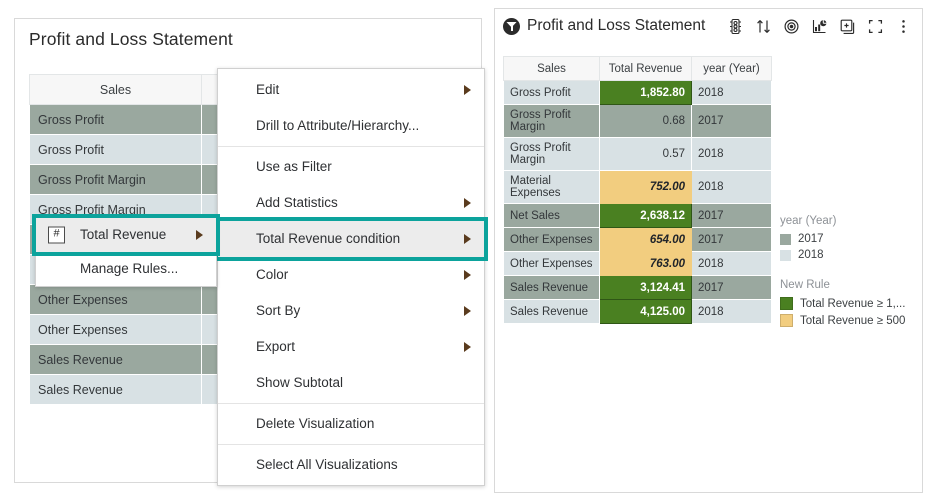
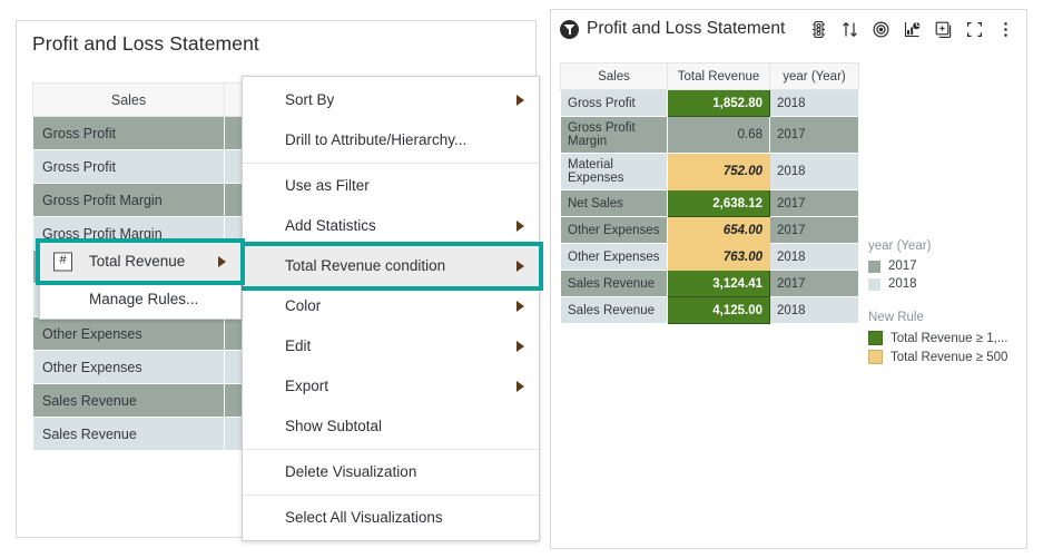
  Profit and Loss Statement
  Sales
  Gross Profit
  Gross Profit
  Gross Profit Margin
  Gross Profit Margin
  Other Expenses
  Other Expenses
  Sales Revenue
  Sales Revenue
- Edit
+ Sort By
  Drill to Attribute/Hierarchy...
  Use as Filter
  Add Statistics
  Total Revenue condition
  Color
- Sort By
+ Edit
  Export
  Show Subtotal
  Delete Visualization
  Select All Visualizations
  #
  Total Revenue
  Manage Rules...
  Profit and Loss Statement
  Sales	Total Revenue	year (Year)
  Gross Profit	1,852.80	2018
  Gross Profit Margin	0.68	2017
- Gross Profit Margin	0.57	2018
  Material Expenses	752.00	2018
  Net Sales	2,638.12	2017
  Other Expenses	654.00	2017
  Other Expenses	763.00	2018
  Sales Revenue	3,124.41	2017
  Sales Revenue	4,125.00	2018
  year (Year)
  2017
  2018
  New Rule
  Total Revenue ≥ 1,...
  Total Revenue ≥ 500
